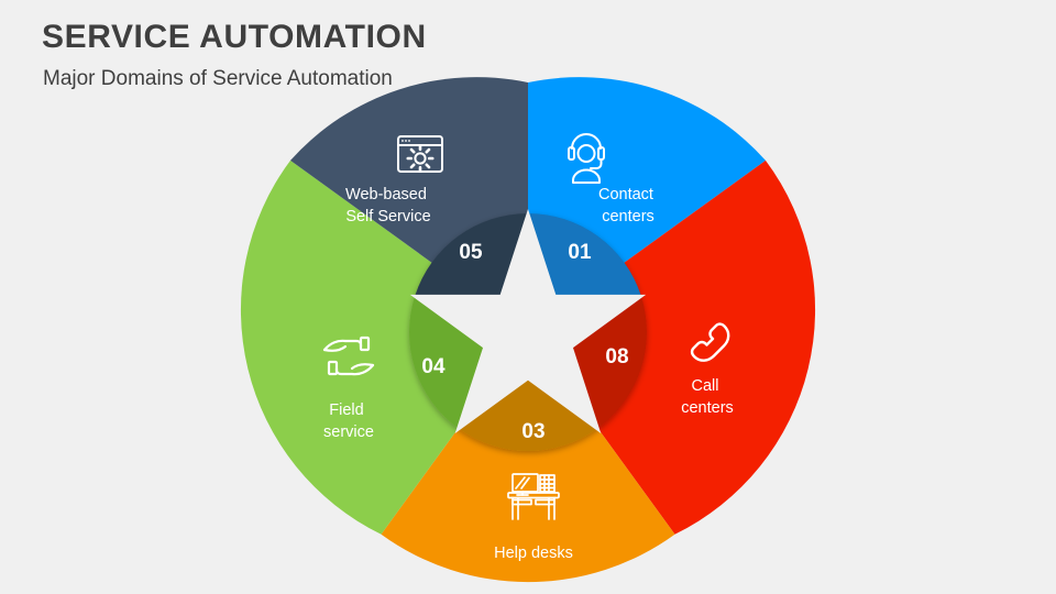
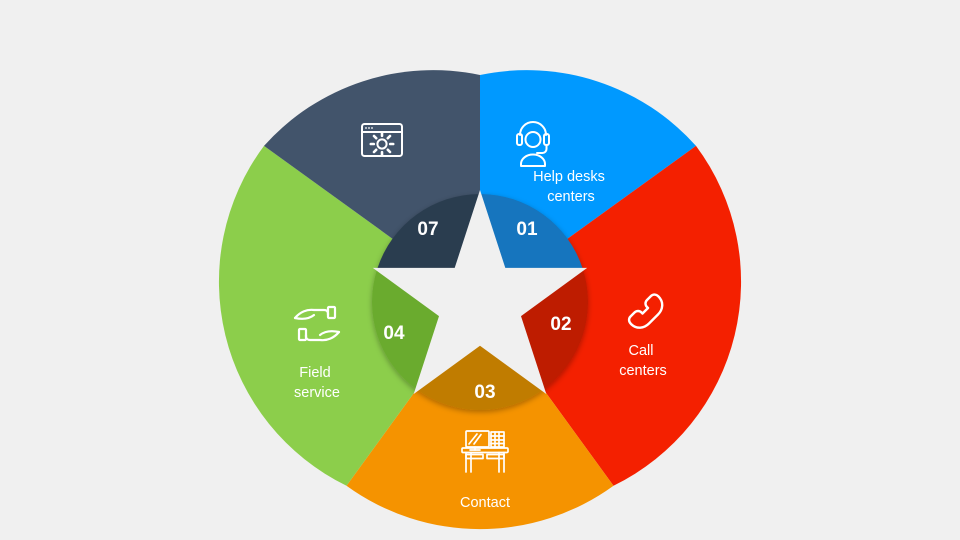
- SERVICE AUTOMATION
- Major Domains of Service Automation
- Contact centers
+ Help desks centers
  Call centers
- Help desks
+ Contact
  Field service
- Web-based Self Service
  01
- 08
+ 02
  03
  04
- 05
+ 07
